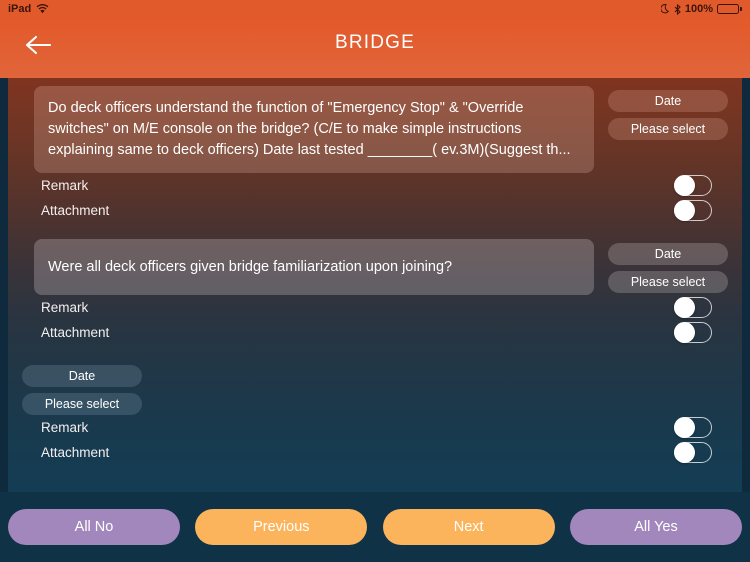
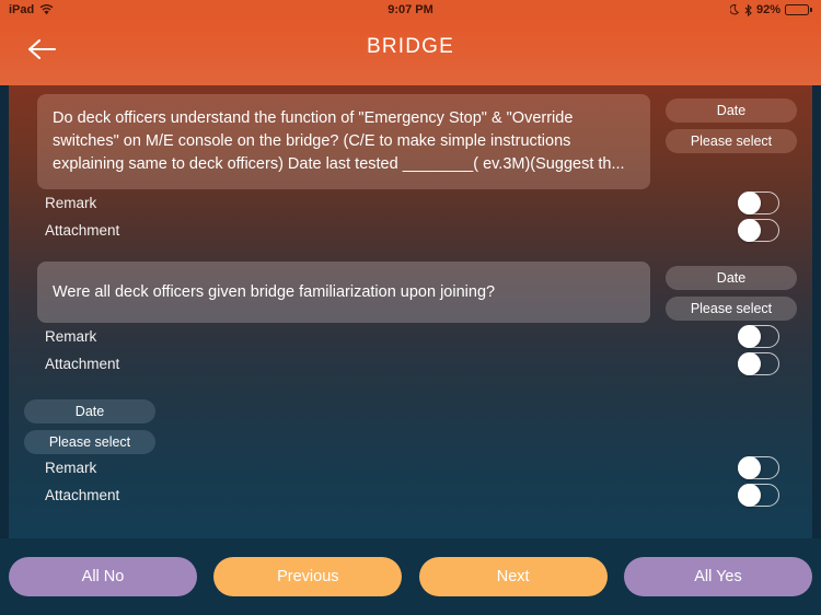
  iPad
+ 9:07 PM
- 100%
+ 92%
  BRIDGE
  Do deck officers understand the function of "Emergency Stop" & "Override switches" on M/E console on the bridge? (C/E to make simple instructions explaining same to deck officers) Date last tested ________( ev.3M)(Suggest th...
  Date
  Please select
  Remark
  Attachment
  Were all deck officers given bridge familiarization upon joining?
  Date
  Please select
  Remark
  Attachment
  Date
  Please select
  Remark
  Attachment
  All No
  Previous
  Next
  All Yes
